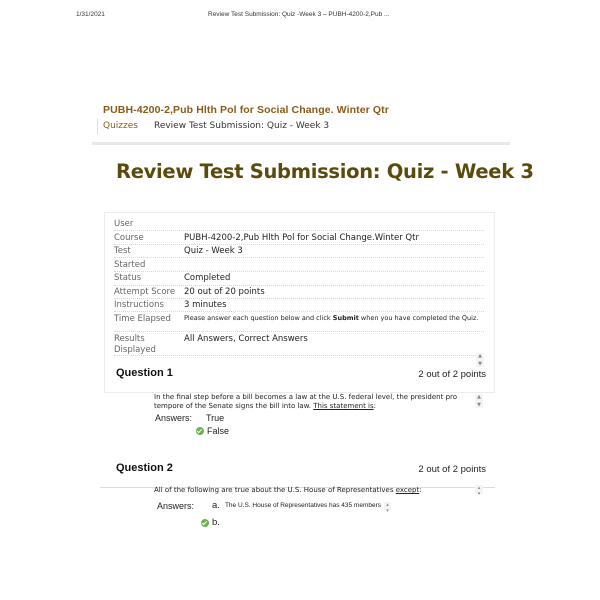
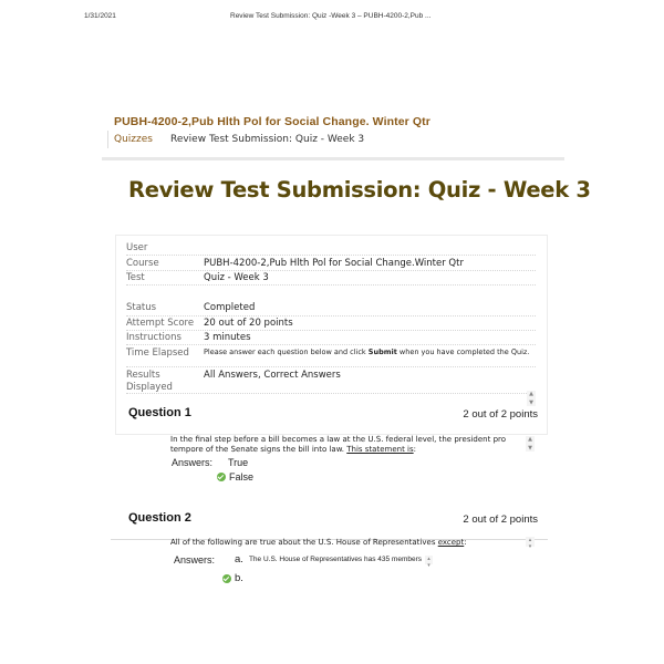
  PUBH-4200-2,Pub Hlth Pol for Social Change. Winter Qtr
  Quizzes
  Review Test Submission: Quiz - Week 3
  Review Test Submission: Quiz - Week 3
  User
  Course
  PUBH-4200-2,Pub Hlth Pol for Social Change.Winter Qtr
  Test
  Quiz - Week 3
- Started
  Status
  Completed
  Attempt Score
  20 out of 20 points
  Instructions
  3 minutes
  Time Elapsed
  Please answer each question below and click Submit when you have completed the Quiz.
  Results Displayed
  All Answers, Correct Answers
  Question 1
  2 out of 2 points
  In the final step before a bill becomes a law at the U.S. federal level, the president pro tempore of the Senate signs the bill into law. This statement is:
  Answers:
  True
  False
  Question 2
  2 out of 2 points
  All of the following are true about the U.S. House of Representatives except:
  Answers:
  a.
  b.
